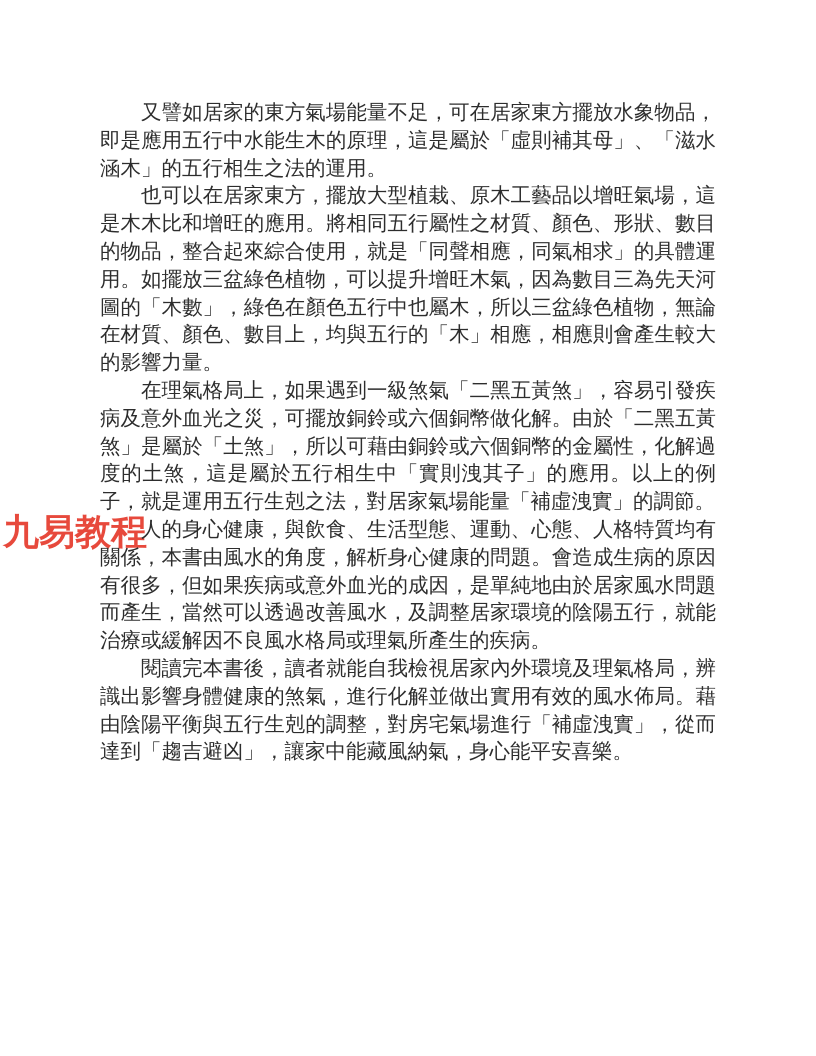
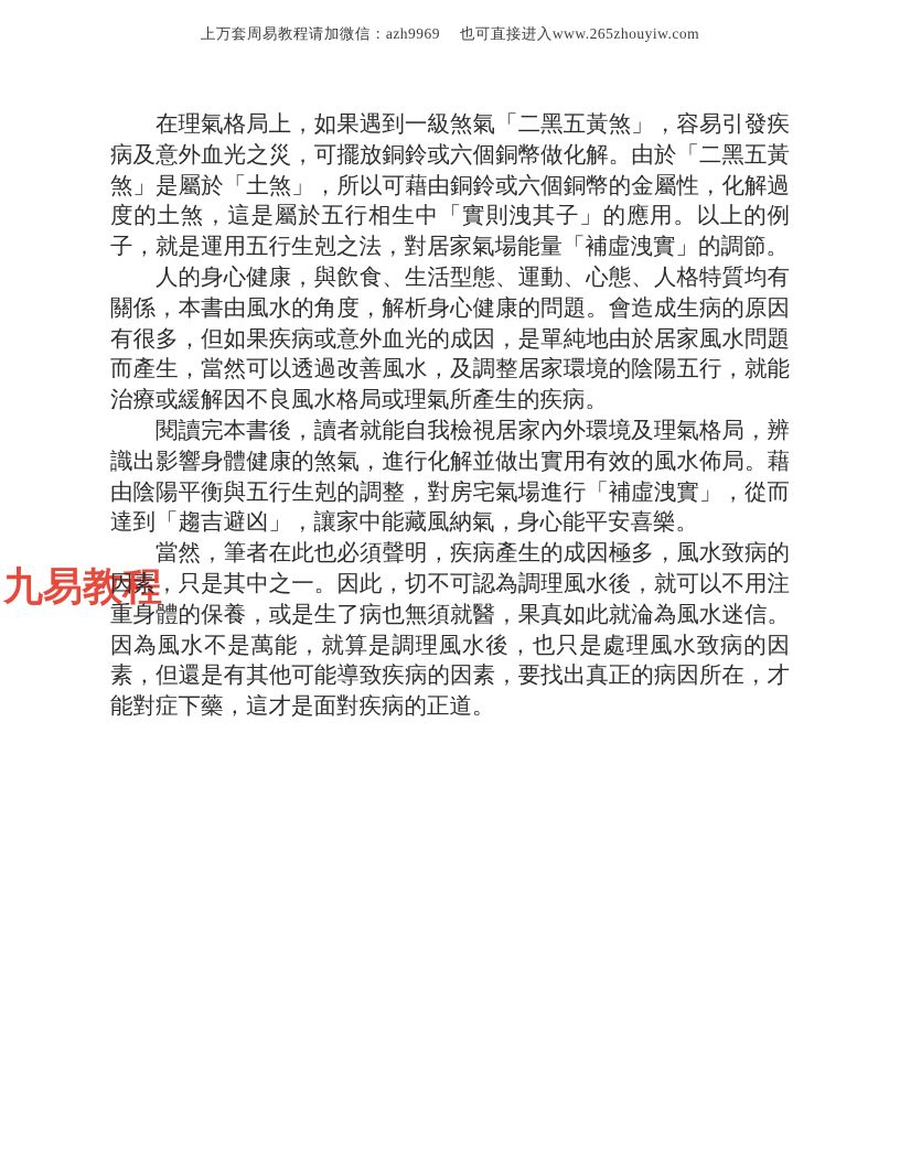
+ 上万套周易教程请加微信：azh9969 也可直接进入www.265zhouyiw.com
  九易教程
- 又譬如居家的東方氣場能量不足，可在居家東方擺放水象物品，即是應用五行中水能生木的原理，這是屬於「虛則補其母」、「滋水涵木」的五行相生之法的運用。
- 也可以在居家東方，擺放大型植栽、原木工藝品以增旺氣場，這是木木比和增旺的應用。將相同五行屬性之材質、顏色、形狀、數目的物品，整合起來綜合使用，就是「同聲相應，同氣相求」的具體運用。如擺放三盆綠色植物，可以提升增旺木氣，因為數目三為先天河圖的「木數」，綠色在顏色五行中也屬木，所以三盆綠色植物，無論在材質、顏色、數目上，均與五行的「木」相應，相應則會產生較大的影響力量。
  在理氣格局上，如果遇到一級煞氣「二黑五黃煞」，容易引發疾病及意外血光之災，可擺放銅鈴或六個銅幣做化解。由於「二黑五黃煞」是屬於「土煞」，所以可藉由銅鈴或六個銅幣的金屬性，化解過度的土煞，這是屬於五行相生中「實則洩其子」的應用。以上的例子，就是運用五行生剋之法，對居家氣場能量「補虛洩實」的調節。
  人的身心健康，與飲食、生活型態、運動、心態、人格特質均有關係，本書由風水的角度，解析身心健康的問題。會造成生病的原因有很多，但如果疾病或意外血光的成因，是單純地由於居家風水問題而產生，當然可以透過改善風水，及調整居家環境的陰陽五行，就能治療或緩解因不良風水格局或理氣所產生的疾病。
  閱讀完本書後，讀者就能自我檢視居家內外環境及理氣格局，辨識出影響身體健康的煞氣，進行化解並做出實用有效的風水佈局。藉由陰陽平衡與五行生剋的調整，對房宅氣場進行「補虛洩實」，從而達到「趨吉避凶」，讓家中能藏風納氣，身心能平安喜樂。
+ 當然，筆者在此也必須聲明，疾病產生的成因極多，風水致病的因素，只是其中之一。因此，切不可認為調理風水後，就可以不用注重身體的保養，或是生了病也無須就醫，果真如此就淪為風水迷信。因為風水不是萬能，就算是調理風水後，也只是處理風水致病的因素，但還是有其他可能導致疾病的因素，要找出真正的病因所在，才能對症下藥，這才是面對疾病的正道。
